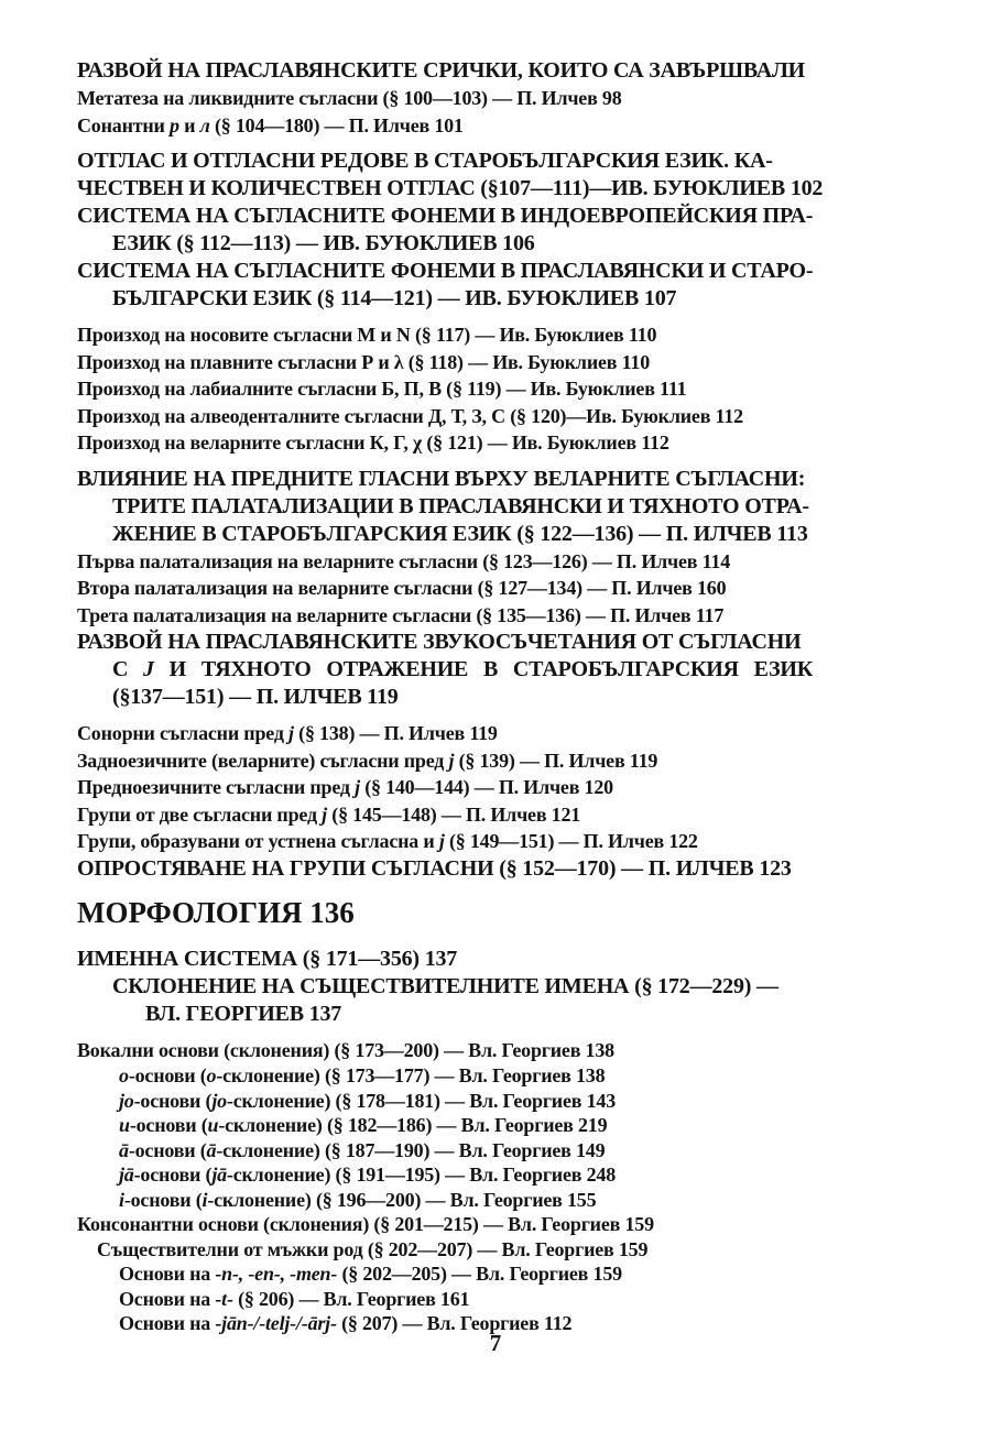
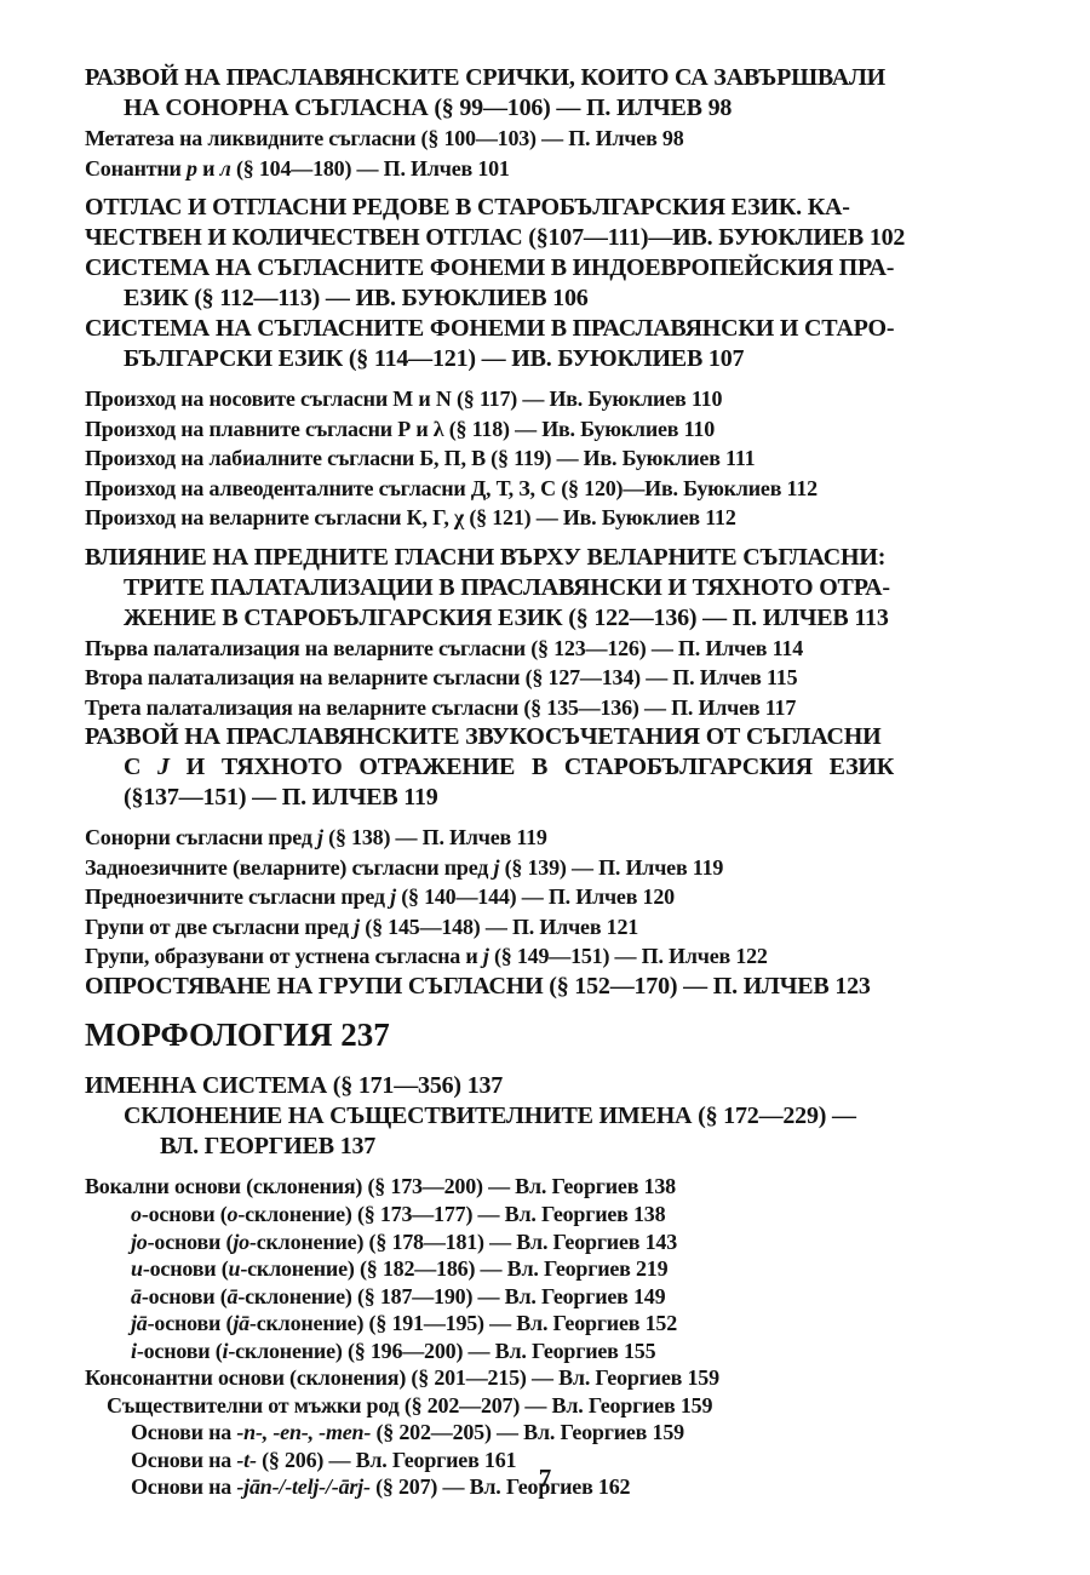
  РАЗВОЙ НА ПРАСЛАВЯНСКИТЕ СРИЧКИ, КОИТО СА ЗАВЪРШВАЛИ
+ НА СОНОРНА СЪГЛАСНА (§ 99—106) — П. ИЛЧЕВ 98
  Метатеза на ликвидните съгласни (§ 100—103) — П. Илчев 98
  Сонантни р и л (§ 104—180) — П. Илчев 101
  ОТГЛАС И ОТГЛАСНИ РЕДОВЕ В СТАРОБЪЛГАРСКИЯ ЕЗИК. КА-
  ЧЕСТВЕН И КОЛИЧЕСТВЕН ОТГЛАС (§107—111)—ИВ. БУЮКЛИЕВ 102
  СИСТЕМА НА СЪГЛАСНИТЕ ФОНЕМИ В ИНДОЕВРОПЕЙСКИЯ ПРА-
  ЕЗИК (§ 112—113) — ИВ. БУЮКЛИЕВ 106
  СИСТЕМА НА СЪГЛАСНИТЕ ФОНЕМИ В ПРАСЛАВЯНСКИ И СТАРО-
  БЪЛГАРСКИ ЕЗИК (§ 114—121) — ИВ. БУЮКЛИЕВ 107
  Произход на носовите съгласни М и N (§ 117) — Ив. Буюклиев 110
  Произход на плавните съгласни Р и λ (§ 118) — Ив. Буюклиев 110
  Произход на лабиалните съгласни Б, П, В (§ 119) — Ив. Буюклиев 111
  Произход на алвеоденталните съгласни Д, Т, З, С (§ 120)—Ив. Буюклиев 112
  Произход на веларните съгласни К, Г, χ (§ 121) — Ив. Буюклиев 112
  ВЛИЯНИЕ НА ПРЕДНИТЕ ГЛАСНИ ВЪРХУ ВЕЛАРНИТЕ СЪГЛАСНИ:
  ТРИТЕ ПАЛАТАЛИЗАЦИИ В ПРАСЛАВЯНСКИ И ТЯХНОТО ОТРА-
  ЖЕНИЕ В СТАРОБЪЛГАРСКИЯ ЕЗИК (§ 122—136) — П. ИЛЧЕВ 113
  Първа палатализация на веларните съгласни (§ 123—126) — П. Илчев 114
- Втора палатализация на веларните съгласни (§ 127—134) — П. Илчев 160
+ Втора палатализация на веларните съгласни (§ 127—134) — П. Илчев 115
  Трета палатализация на веларните съгласни (§ 135—136) — П. Илчев 117
  РАЗВОЙ НА ПРАСЛАВЯНСКИТЕ ЗВУКОСЪЧЕТАНИЯ ОТ СЪГЛАСНИ
  С J И ТЯХНОТО ОТРАЖЕНИЕ В СТАРОБЪЛГАРСКИЯ ЕЗИК
  (§137—151) — П. ИЛЧЕВ 119
  Сонорни съгласни пред j (§ 138) — П. Илчев 119
  Задноезичните (веларните) съгласни пред j (§ 139) — П. Илчев 119
  Предноезичните съгласни пред j (§ 140—144) — П. Илчев 120
  Групи от две съгласни пред j (§ 145—148) — П. Илчев 121
  Групи, образувани от устнена съгласна и j (§ 149—151) — П. Илчев 122
  ОПРОСТЯВАНЕ НА ГРУПИ СЪГЛАСНИ (§ 152—170) — П. ИЛЧЕВ 123
- МОРФОЛОГИЯ 136
+ МОРФОЛОГИЯ 237
  ИМЕННА СИСТЕМА (§ 171—356) 137
  СКЛОНЕНИЕ НА СЪЩЕСТВИТЕЛНИТЕ ИМЕНА (§ 172—229) —
  ВЛ. ГЕОРГИЕВ 137
  Вокални основи (склонения) (§ 173—200) — Вл. Георгиев 138
  о-основи (о-склонение) (§ 173—177) — Вл. Георгиев 138
  jo-основи (jo-склонение) (§ 178—181) — Вл. Георгиев 143
  и-основи (и-склонение) (§ 182—186) — Вл. Георгиев 219
  ā-основи (ā-склонение) (§ 187—190) — Вл. Георгиев 149
- jā-основи (jā-склонение) (§ 191—195) — Вл. Георгиев 248
+ jā-основи (jā-склонение) (§ 191—195) — Вл. Георгиев 152
  i-основи (i-склонение) (§ 196—200) — Вл. Георгиев 155
  Консонантни основи (склонения) (§ 201—215) — Вл. Георгиев 159
  Съществителни от мъжки род (§ 202—207) — Вл. Георгиев 159
  Основи на -n-, -en-, -men- (§ 202—205) — Вл. Георгиев 159
  Основи на -t- (§ 206) — Вл. Георгиев 161
- Основи на -jān-/-telj-/-ārj- (§ 207) — Вл. Георгиев 112
+ Основи на -jān-/-telj-/-ārj- (§ 207) — Вл. Георгиев 162
  7
